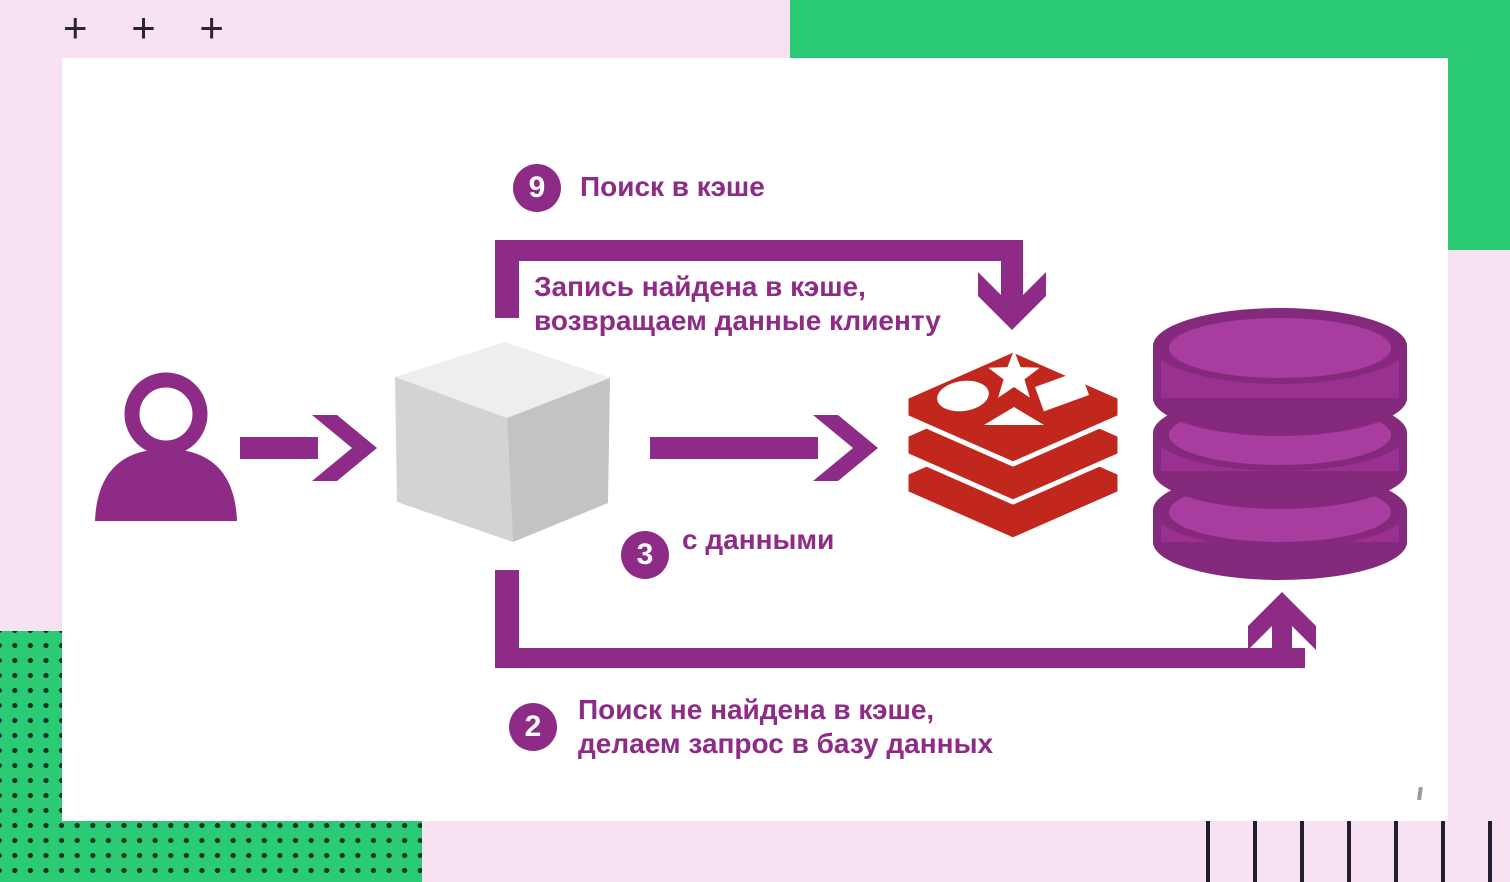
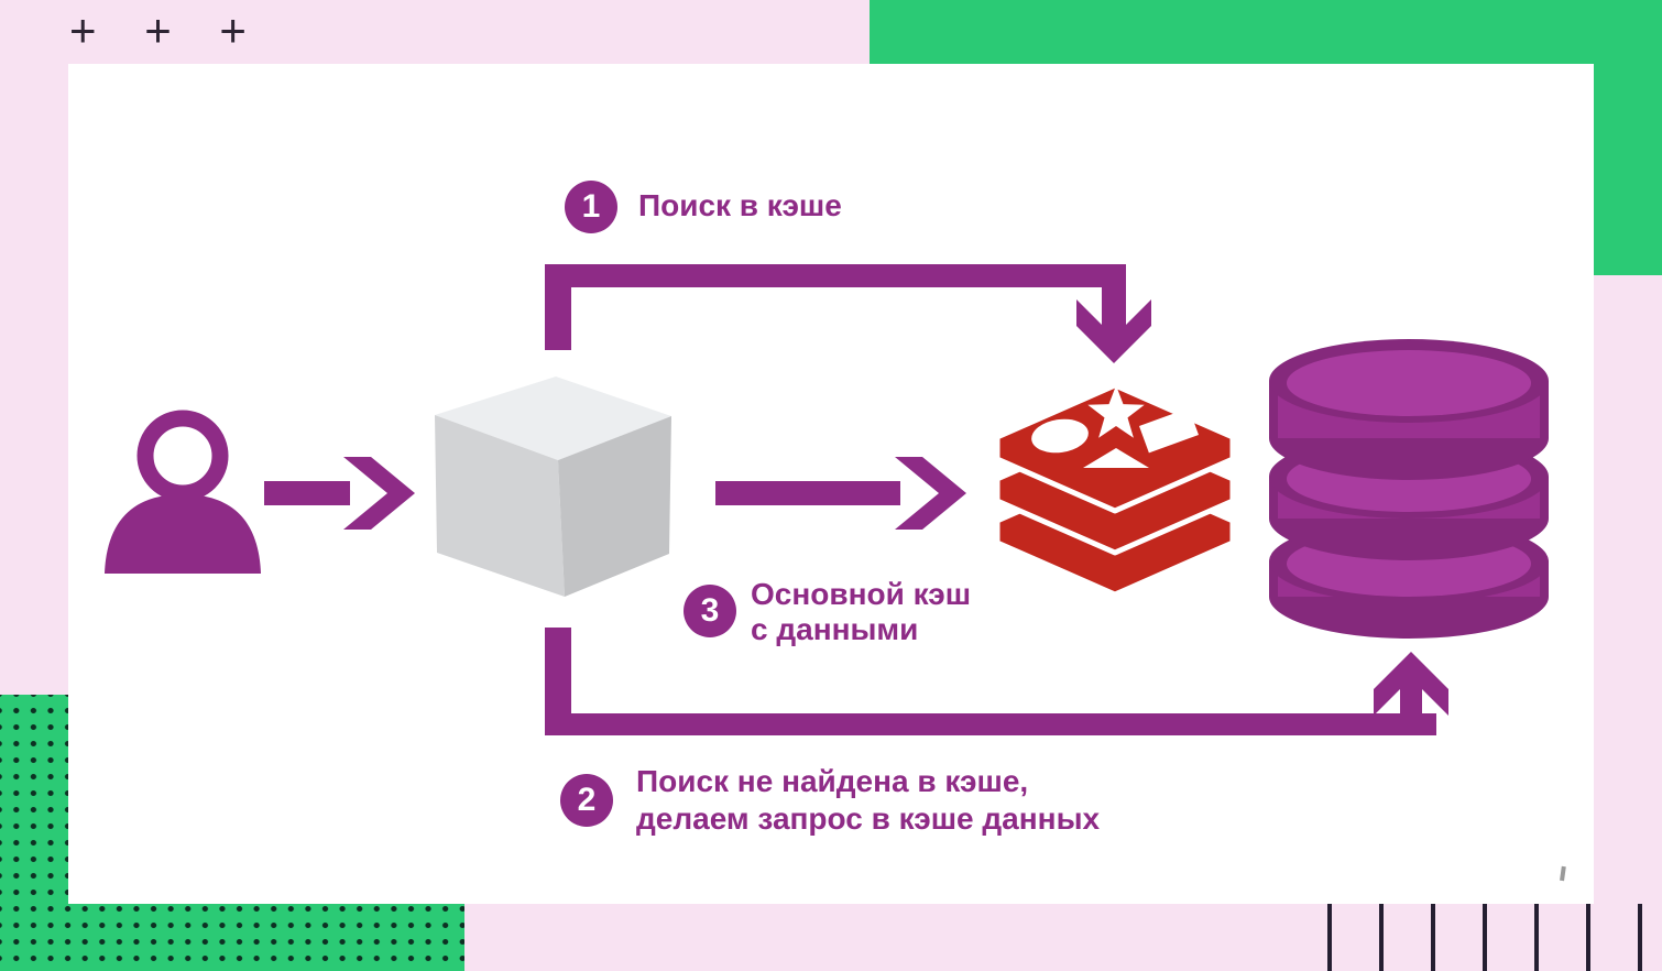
  + + +
- 9
+ 1
  Поиск в кэше
- Запись найдена в кэше,
- возвращаем данные клиенту
  3
+ Основной кэш
  с данными
  2
  Поиск не найдена в кэше,
- делаем запрос в базу данных
+ делаем запрос в кэше данных
